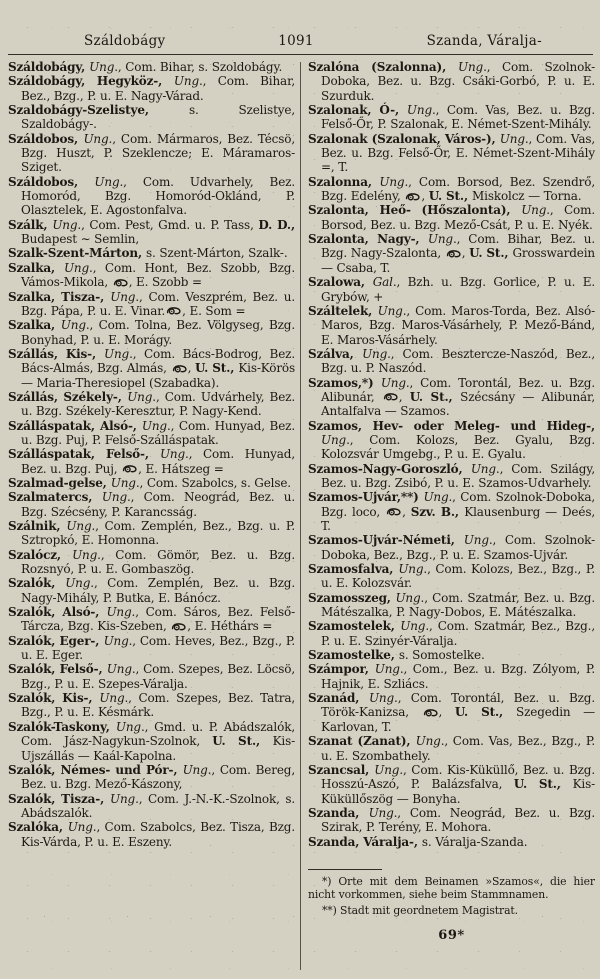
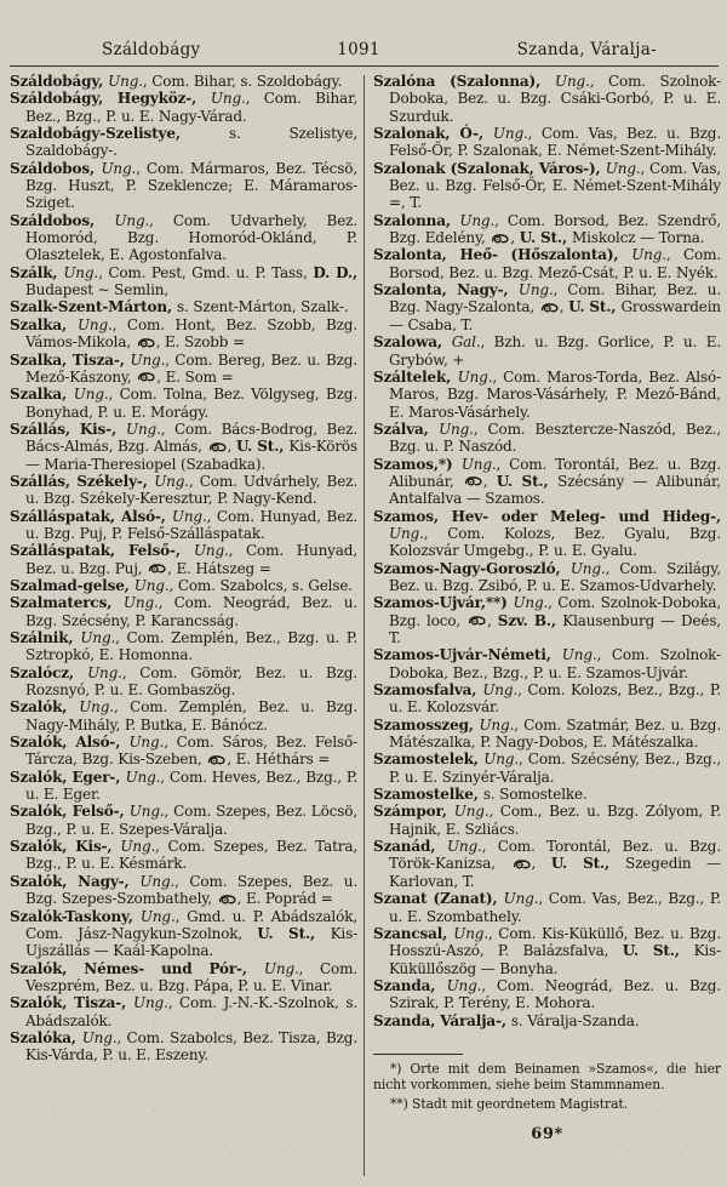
  Száldobágy
  1091
  Szanda, Váralja-
  Száldobágy, Ung., Com. Bihar, s. Szoldobágy.
  Száldobágy, Hegyköz-, Ung., Com. Bihar, Bez., Bzg., P. u. E. Nagy-Várad.
  Szaldobágy-Szelistye, s. Szelistye, Szaldobágy-.
  Száldobos, Ung., Com. Mármaros, Bez. Técsö, Bzg. Huszt, P. Szeklencze; E. Máramaros-Sziget.
  Száldobos, Ung., Com. Udvarhely, Bez. Homoród, Bzg. Homoród-Oklánd, P. Olasztelek, E. Agostonfalva.
  Szálk, Ung., Com. Pest, Gmd. u. P. Tass, D. D., Budapest ∼ Semlin,
  Szalk-Szent-Márton, s. Szent-Márton, Szalk-.
  Szalka, Ung., Com. Hont, Bez. Szobb, Bzg. Vámos-Mikola, , E. Szobb =
- Szalka, Tisza-, Ung., Com. Veszprém, Bez. u. Bzg. Pápa, P. u. E. Vinar. , E. Som =
+ Szalka, Tisza-, Ung., Com. Bereg, Bez. u. Bzg. Mező-Kászony, , E. Som =
  Szalka, Ung., Com. Tolna, Bez. Völgyseg, Bzg. Bonyhad, P. u. E. Morágy.
  Szállás, Kis-, Ung., Com. Bács-Bodrog, Bez. Bács-Almás, Bzg. Almás, , U. St., Kis-Körös — Maria-Theresiopel (Szabadka).
  Szállás, Székely-, Ung., Com. Udvárhely, Bez. u. Bzg. Székely-Keresztur, P. Nagy-Kend.
  Szálláspatak, Alsó-, Ung., Com. Hunyad, Bez. u. Bzg. Puj, P. Felső-Szálláspatak.
  Szálláspatak, Felső-, Ung., Com. Hunyad, Bez. u. Bzg. Puj, , E. Hátszeg =
  Szalmad-gelse, Ung., Com. Szabolcs, s. Gelse.
  Szalmatercs, Ung., Com. Neográd, Bez. u. Bzg. Szécsény, P. Karancsság.
  Szálnik, Ung., Com. Zemplén, Bez., Bzg. u. P. Sztropkó, E. Homonna.
  Szalócz, Ung., Com. Gömör, Bez. u. Bzg. Rozsnyó, P. u. E. Gombaszög.
  Szalók, Ung., Com. Zemplén, Bez. u. Bzg. Nagy-Mihály, P. Butka, E. Bánócz.
  Szalók, Alsó-, Ung., Com. Sáros, Bez. Felső-Tárcza, Bzg. Kis-Szeben, , E. Héthárs =
  Szalók, Eger-, Ung., Com. Heves, Bez., Bzg., P. u. E. Eger.
  Szalók, Felső-, Ung., Com. Szepes, Bez. Löcsö, Bzg., P. u. E. Szepes-Váralja.
  Szalók, Kis-, Ung., Com. Szepes, Bez. Tatra, Bzg., P. u. E. Késmárk.
+ Szalók, Nagy-, Ung., Com. Szepes, Bez. u. Bzg. Szepes-Szombathely, , E. Poprád =
  Szalók-Taskony, Ung., Gmd. u. P. Abádszalók, Com. Jász-Nagykun-Szolnok, U. St., Kis-Ujszállás — Kaál-Kapolna.
- Szalók, Némes- und Pór-, Ung., Com. Bereg, Bez. u. Bzg. Mező-Kászony,
+ Szalók, Némes- und Pór-, Ung., Com. Veszprém, Bez. u. Bzg. Pápa, P. u. E. Vinar.
  Szalók, Tisza-, Ung., Com. J.-N.-K.-Szolnok, s. Abádszalók.
  Szalóka, Ung., Com. Szabolcs, Bez. Tisza, Bzg. Kis-Várda, P. u. E. Eszeny.
  Szalóna (Szalonna), Ung., Com. Szolnok-Doboka, Bez. u. Bzg. Csáki-Gorbó, P. u. E. Szurduk.
  Szalonak, Ó-, Ung., Com. Vas, Bez. u. Bzg. Felső-Őr, P. Szalonak, E. Német-Szent-Mihály.
  Szalonak (Szalonak, Város-), Ung., Com. Vas, Bez. u. Bzg. Felső-Őr, E. Német-Szent-Mihály =, T.
  Szalonna, Ung., Com. Borsod, Bez. Szendrő, Bzg. Edelény, , U. St., Miskolcz — Torna.
  Szalonta, Heő- (Hőszalonta), Ung., Com. Borsod, Bez. u. Bzg. Mező-Csát, P. u. E. Nyék.
  Szalonta, Nagy-, Ung., Com. Bihar, Bez. u. Bzg. Nagy-Szalonta, , U. St., Grosswardein — Csaba, T.
  Szalowa, Gal., Bzh. u. Bzg. Gorlice, P. u. E. Grybów, +
  Száltelek, Ung., Com. Maros-Torda, Bez. Alsó-Maros, Bzg. Maros-Vásárhely, P. Mező-Bánd, E. Maros-Vásárhely.
  Szálva, Ung., Com. Besztercze-Naszód, Bez., Bzg. u. P. Naszód.
  Szamos,*) Ung., Com. Torontál, Bez. u. Bzg. Alibunár, , U. St., Szécsány — Alibunár, Antalfalva — Szamos.
  Szamos, Hev- oder Meleg- und Hideg-, Ung., Com. Kolozs, Bez. Gyalu, Bzg. Kolozsvár Umgebg., P. u. E. Gyalu.
  Szamos-Nagy-Goroszló, Ung., Com. Szilágy, Bez. u. Bzg. Zsibó, P. u. E. Szamos-Udvarhely.
  Szamos-Ujvár,**) Ung., Com. Szolnok-Doboka, Bzg. loco, , Szv. B., Klausenburg — Deés, T.
  Szamos-Ujvár-Németi, Ung., Com. Szolnok-Doboka, Bez., Bzg., P. u. E. Szamos-Ujvár.
  Szamosfalva, Ung., Com. Kolozs, Bez., Bzg., P. u. E. Kolozsvár.
  Szamosszeg, Ung., Com. Szatmár, Bez. u. Bzg. Mátészalka, P. Nagy-Dobos, E. Mátészalka.
- Szamostelek, Ung., Com. Szatmár, Bez., Bzg., P. u. E. Szinyér-Váralja.
+ Szamostelek, Ung., Com. Szécsény, Bez., Bzg., P. u. E. Szinyér-Váralja.
  Szamostelke, s. Somostelke.
  Számpor, Ung., Com., Bez. u. Bzg. Zólyom, P. Hajnik, E. Szliács.
  Szanád, Ung., Com. Torontál, Bez. u. Bzg. Török-Kanizsa, , U. St., Szegedin — Karlovan, T.
  Szanat (Zanat), Ung., Com. Vas, Bez., Bzg., P. u. E. Szombathely.
  Szancsal, Ung., Com. Kis-Küküllő, Bez. u. Bzg. Hosszú-Aszó, P. Balázsfalva, U. St., Kis-Küküllőszög — Bonyha.
  Szanda, Ung., Com. Neográd, Bez. u. Bzg. Szirak, P. Terény, E. Mohora.
  Szanda, Váralja-, s. Váralja-Szanda.
  *) Orte mit dem Beinamen »Szamos«, die hier nicht vorkommen, siehe beim Stammnamen.
  **) Stadt mit geordnetem Magistrat.
  69*
